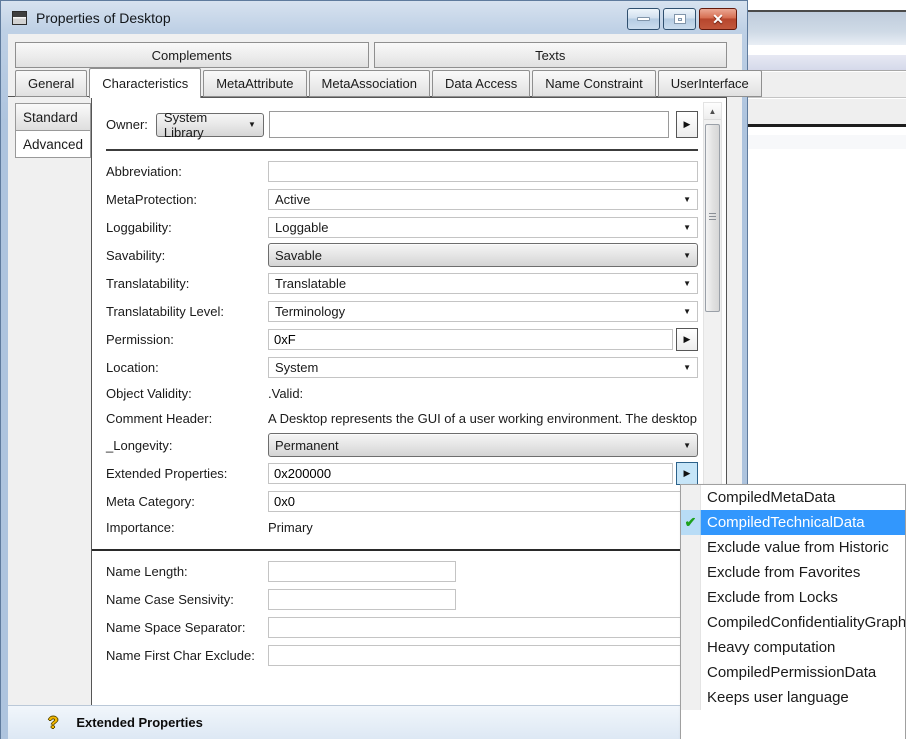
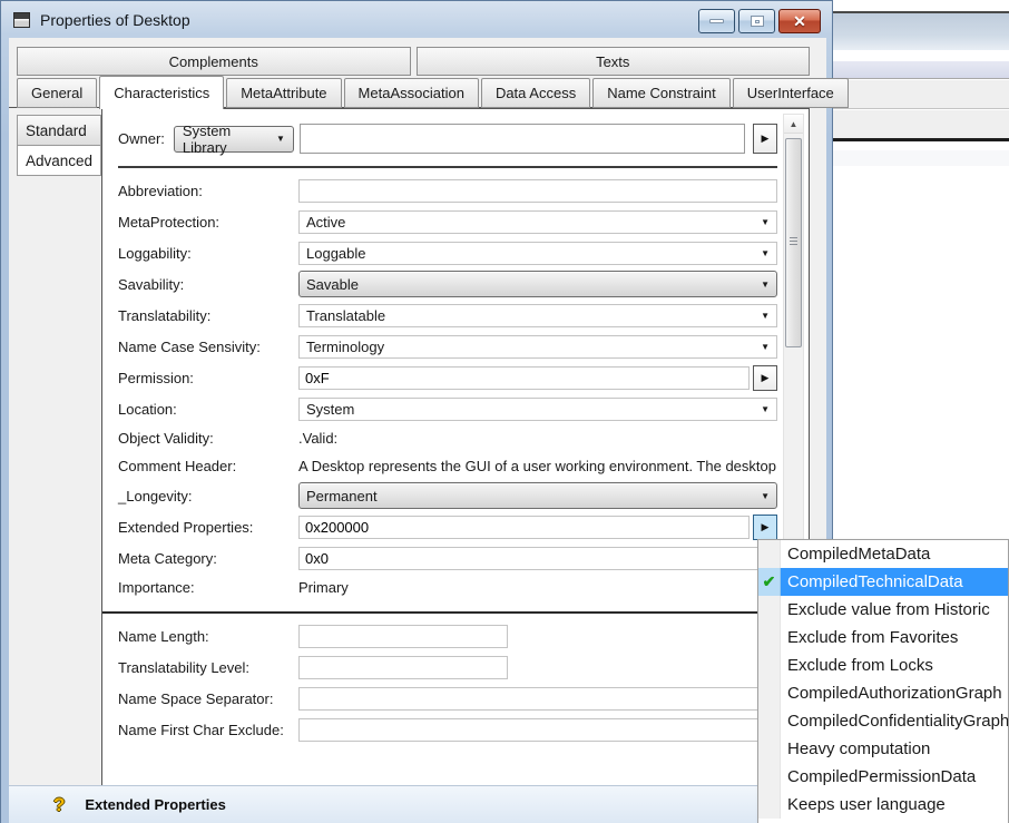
  Properties of Desktop
  ✕
  Complements
  Texts
  General
  Characteristics
  MetaAttribute
  MetaAssociation
  Data Access
  Name Constraint
  UserInterface
  Standard
  Advanced
  Owner:
  System Library
  ▼
  ▶
  Abbreviation:
  MetaProtection:
  Active
  ▼
  Loggability:
  Loggable
  ▼
  Savability:
  Savable
  ▼
  Translatability:
  Translatable
  ▼
- Translatability Level:
+ Name Case Sensivity:
  Terminology
  ▼
  Permission:
  0xF
  ▶
  Location:
  System
  ▼
  Object Validity:
  .Valid:
  Comment Header:
  A Desktop represents the GUI of a user working environment. The desktop
  _Longevity:
  Permanent
  ▼
  Extended Properties:
  0x200000
  ▶
  Meta Category:
  0x0
  Importance:
  Primary
  Name Length:
- Name Case Sensivity:
+ Translatability Level:
  Name Space Separator:
  Name First Char Exclude:
  ▲
  ?
  Extended Properties
  CompiledMetaData
  ✔
  CompiledTechnicalData
  Exclude value from Historic
  Exclude from Favorites
  Exclude from Locks
+ CompiledAuthorizationGraph
  CompiledConfidentialityGraph
  Heavy computation
  CompiledPermissionData
  Keeps user language
